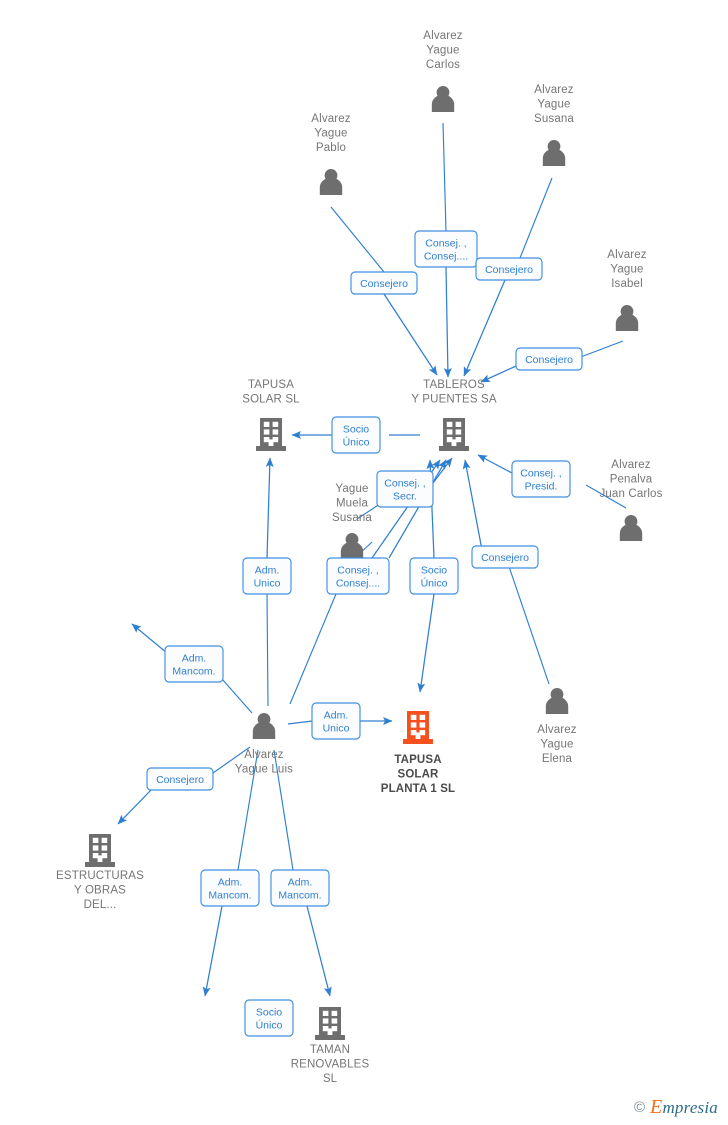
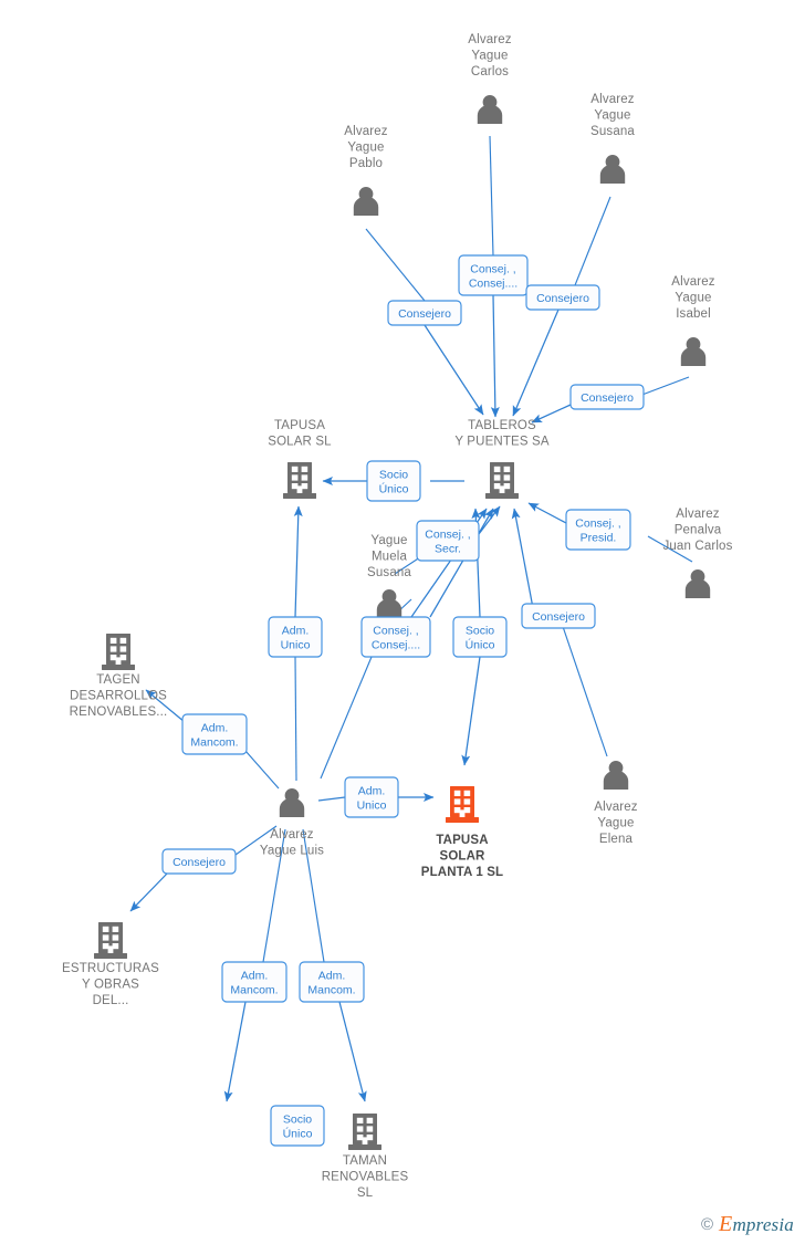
  Alvarez Yague Carlos
  Alvarez Yague Pablo
  Alvarez Yague Susana
  Alvarez Yague Isabel
  TAPUSA SOLAR SL
  TABLEROS Y PUENTES SA
  Alvarez Penalva Juan Carlos
  Yague Muela Susana
+ TAGEN DESARROLLOS RENOVABLES...
  Alvarez Yague Luis
  TAPUSA SOLAR PLANTA 1 SL
  Alvarez Yague Elena
  ESTRUCTURAS Y OBRAS DEL...
  TAMAN RENOVABLES SL
  Consejero
  Consej. , Consej....
  Consejero
  Consejero
  Socio Único
  Consej. , Presid.
  Consej. , Secr.
  Consej. , Consej....
  Socio Único
  Consejero
  Adm. Unico
  Adm. Mancom.
  Adm. Unico
  Consejero
  Adm. Mancom.
  Adm. Mancom.
  Socio Único
  ©
  Empresia
